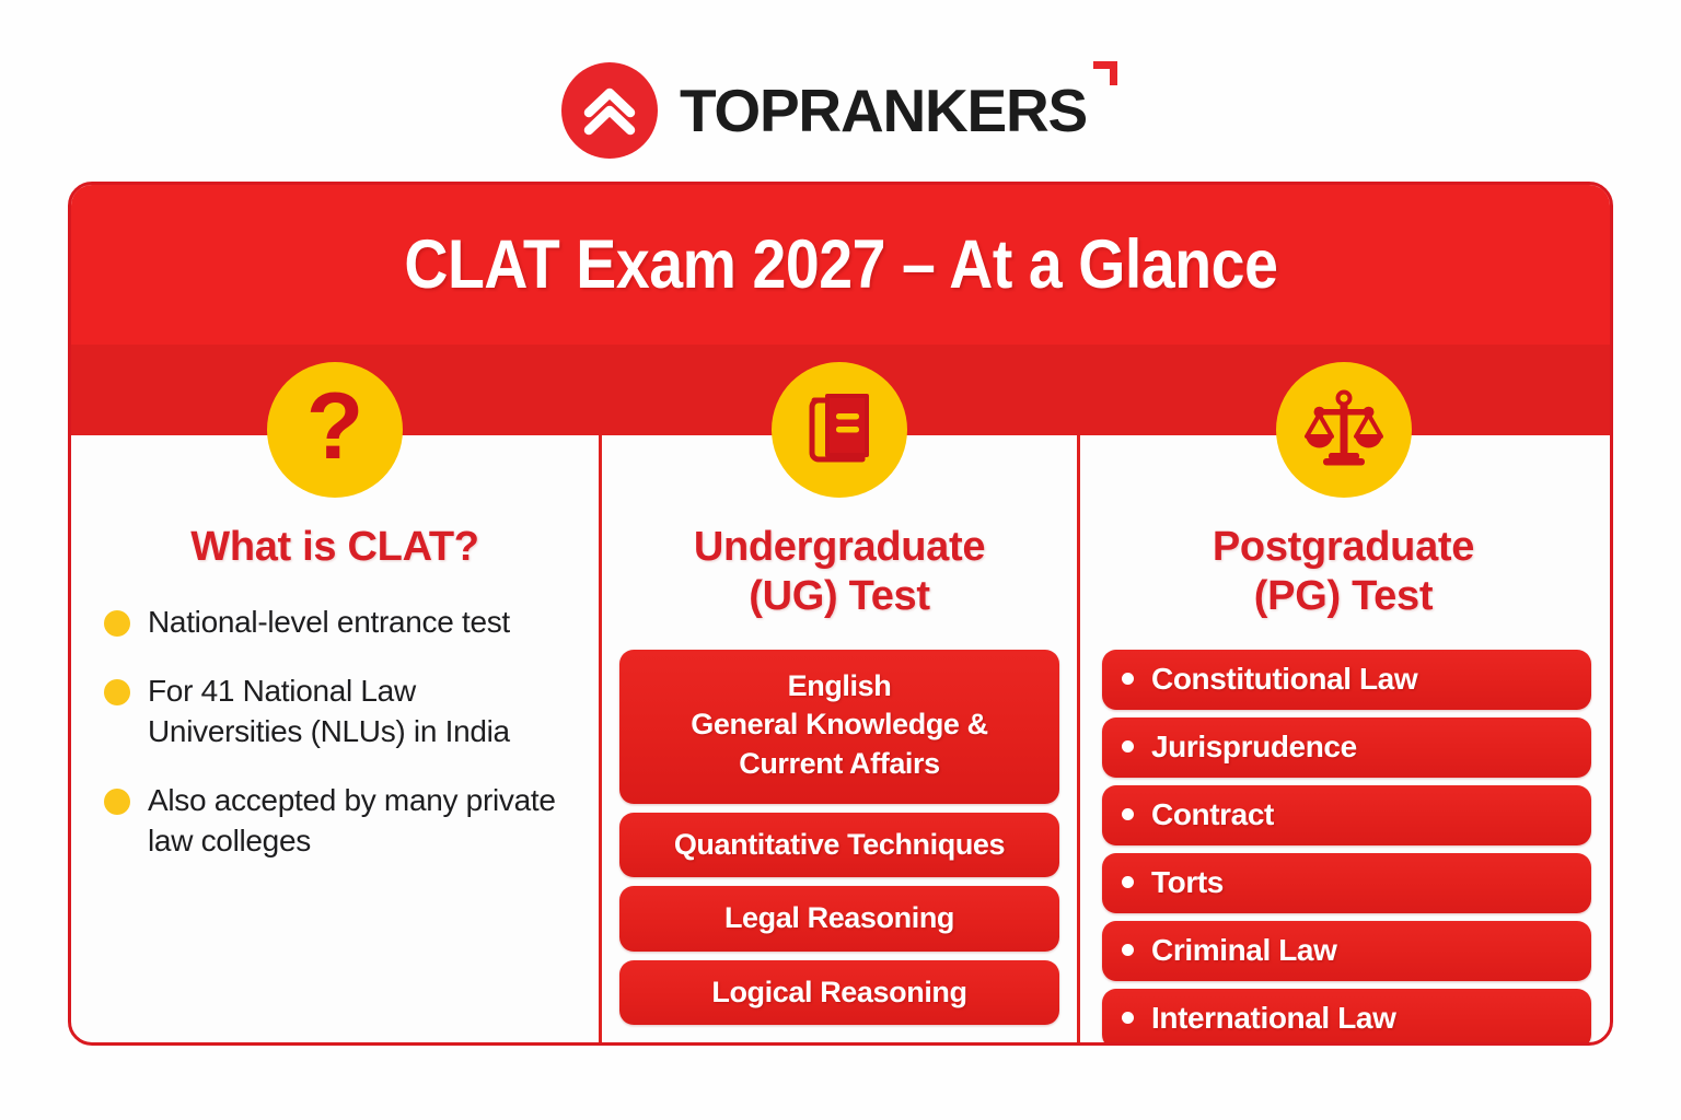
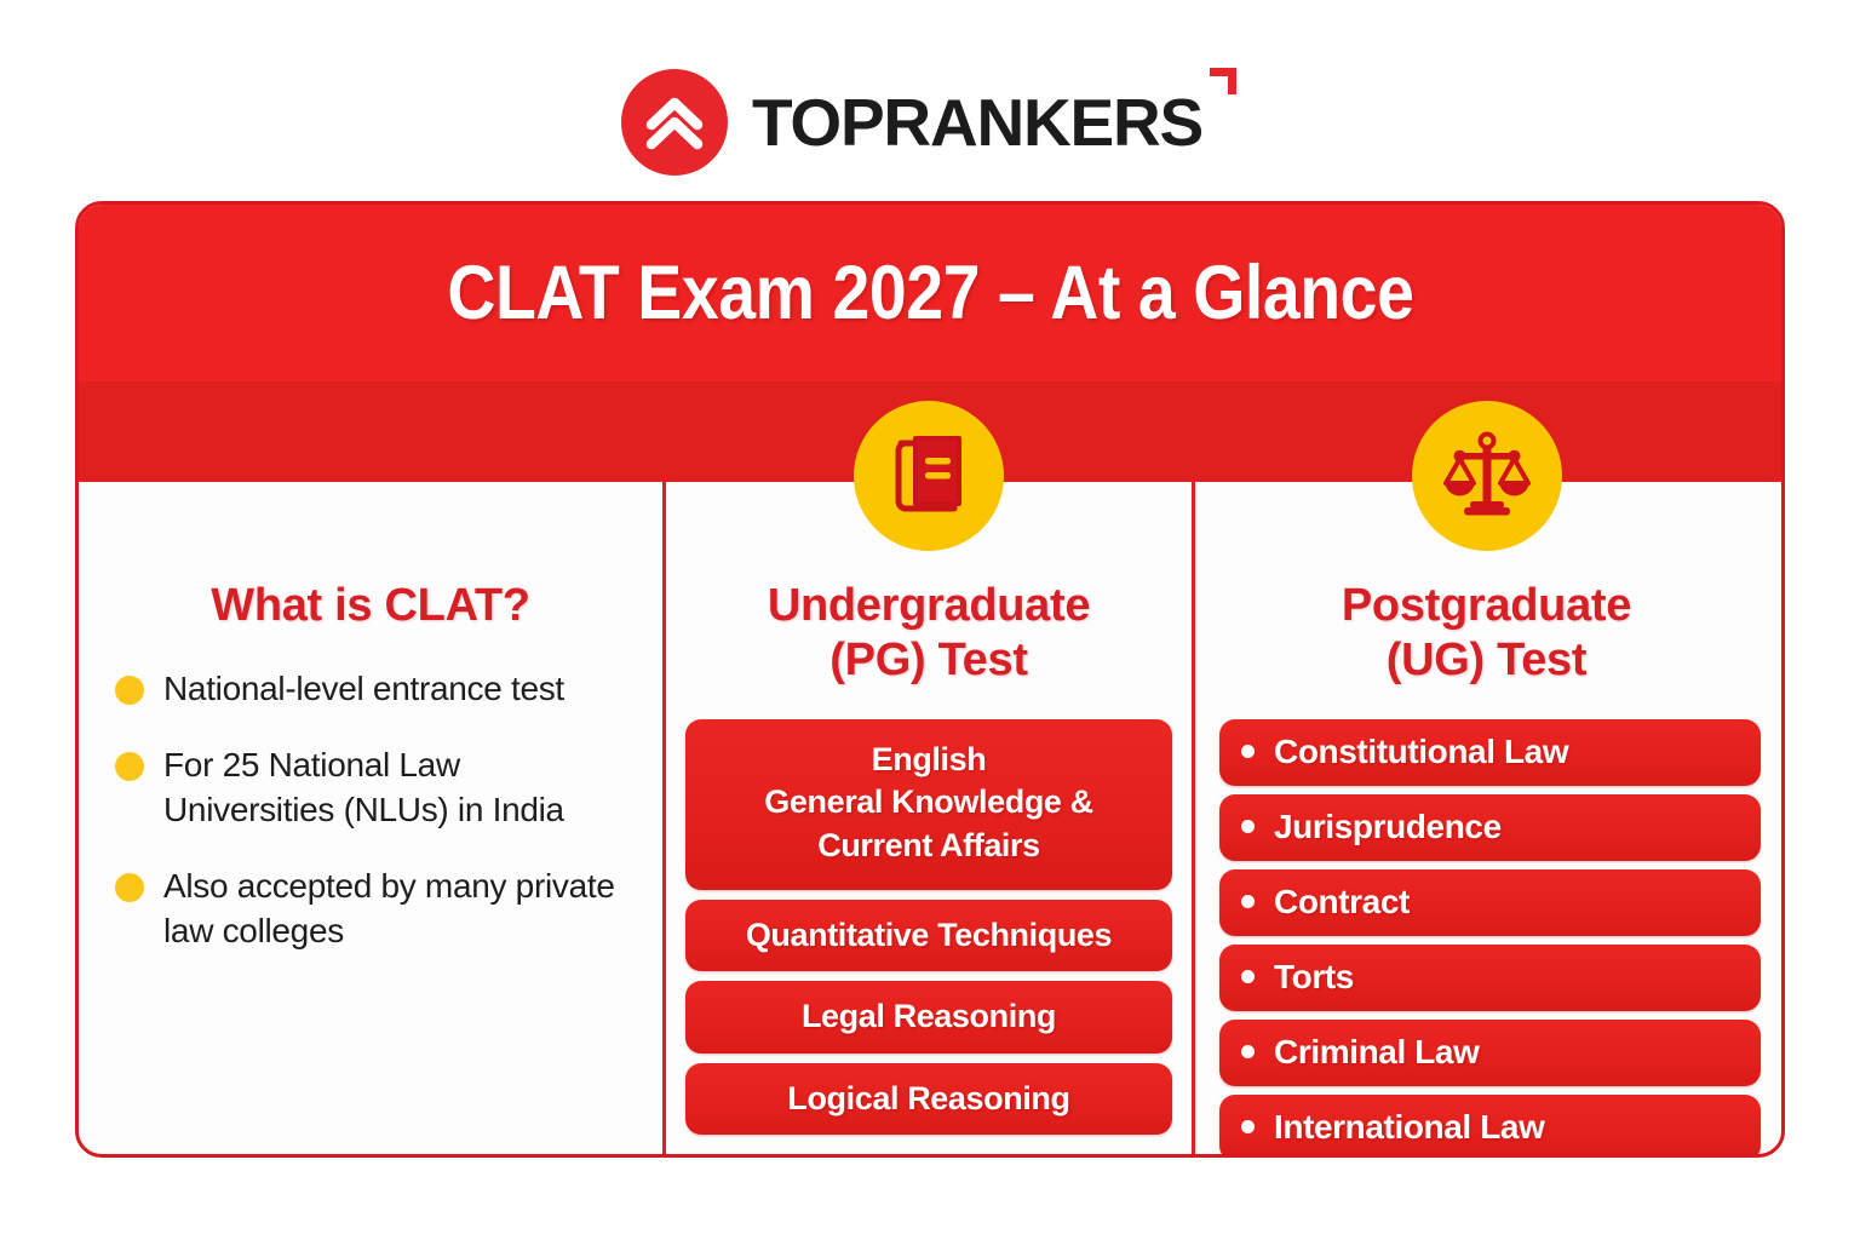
  TOPRANKERS
  CLAT Exam 2027 – At a Glance
- ?
  What is CLAT?
  National-level entrance test
- For 41 National Law Universities (NLUs) in India
+ For 25 National Law Universities (NLUs) in India
  Also accepted by many private law colleges
  Undergraduate
- (UG) Test
+ (PG) Test
  English
  General Knowledge &
  Current Affairs
  Quantitative Techniques
  Legal Reasoning
  Logical Reasoning
  Postgraduate
- (PG) Test
+ (UG) Test
  Constitutional Law
  Jurisprudence
  Contract
  Torts
  Criminal Law
  International Law
